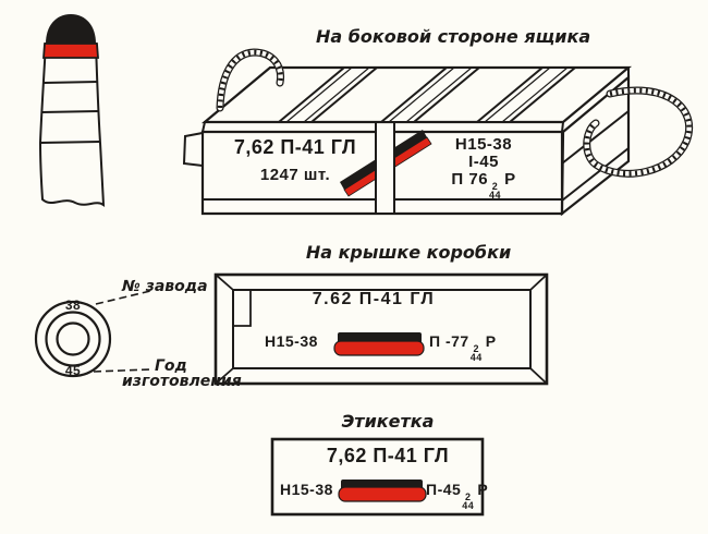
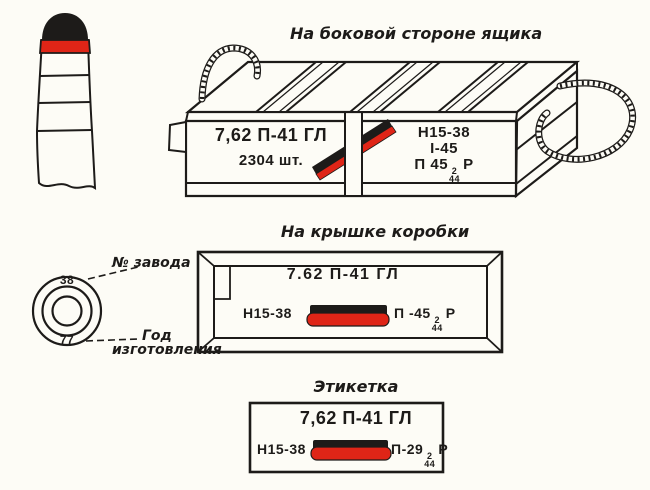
  На боковой стороне ящика
  На крышке коробки
  Этикетка
  7,62 П-41 ГЛ
- 1247 шт.
+ 2304 шт.
  Н15-38
  I-45
- П 76
+ П 45
  2
  44
  Р
  38
- 45
+ 77
  № завода
  Год
  изготовления
  7.62 П-41 ГЛ
  Н15-38
- П -77
+ П -45
  2
  44
  Р
  7,62 П-41 ГЛ
  Н15-38
- П-45
+ П-29
  2
  44
  Р
